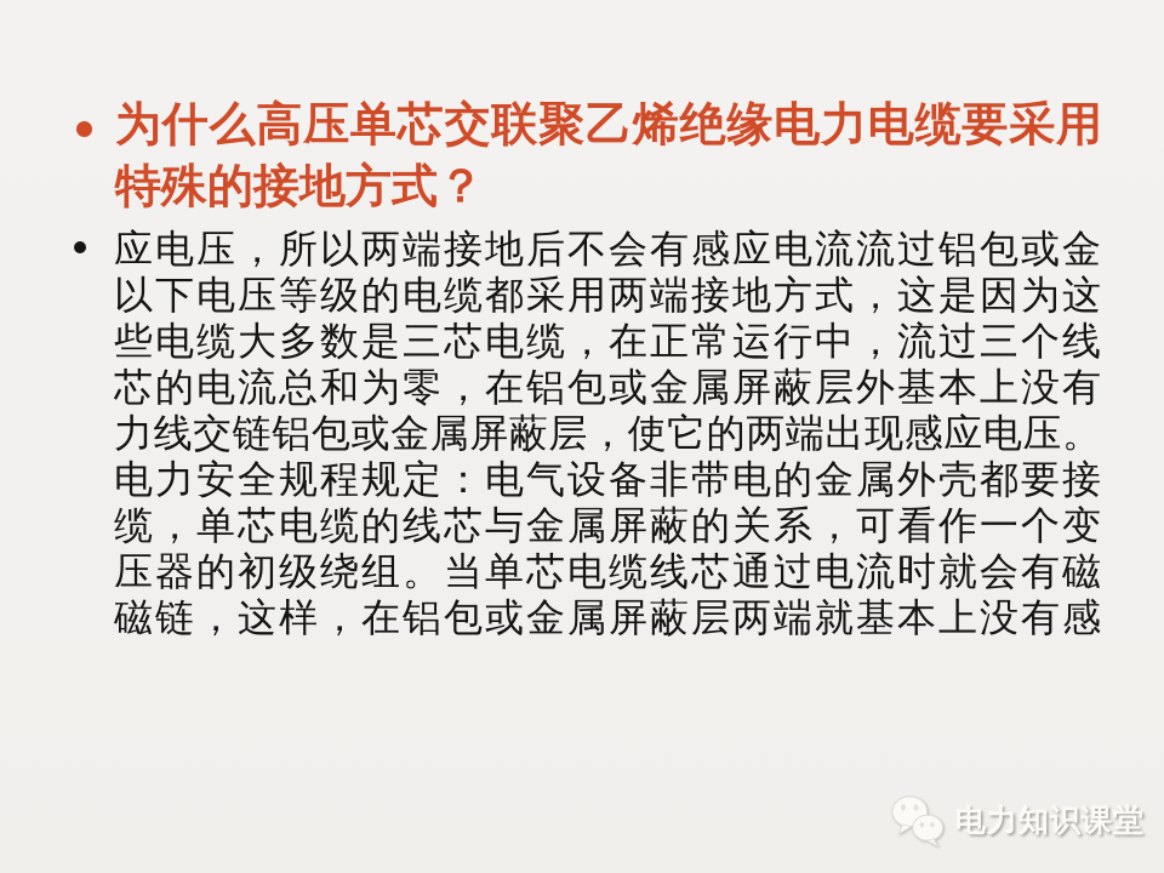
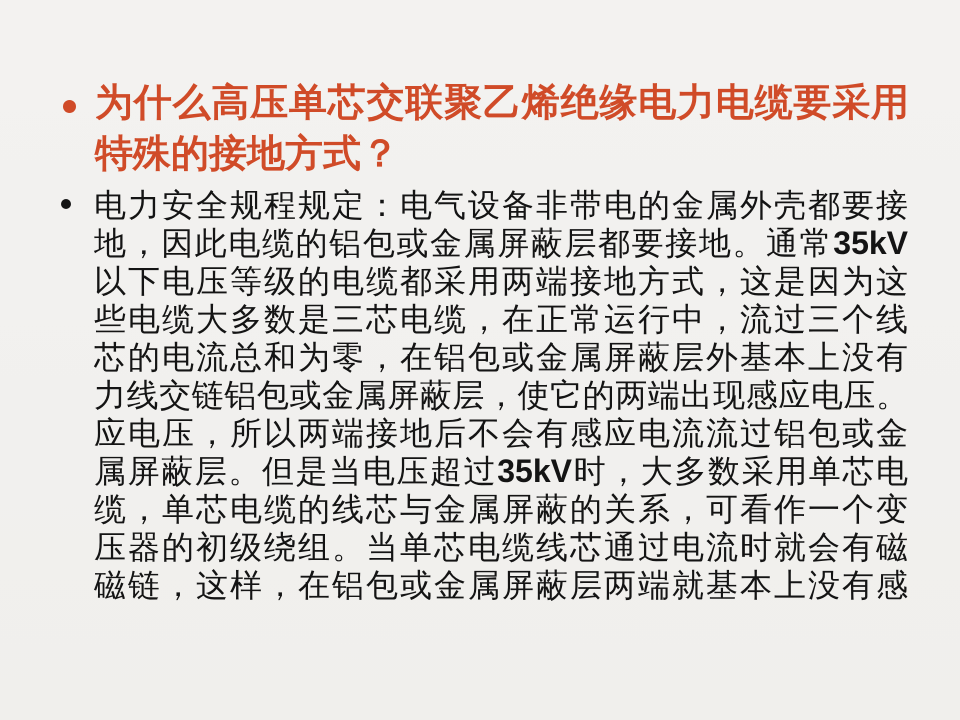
  为什么高压单芯交联聚乙烯绝缘电力电缆要采用
  特殊的接地方式？
- 应电压，所以两端接地后不会有感应电流流过铝包或金
+ 电力安全规程规定：电气设备非带电的金属外壳都要接
+ 地，因此电缆的铝包或金属屏蔽层都要接地。通常35kV
  以下电压等级的电缆都采用两端接地方式，这是因为这
  些电缆大多数是三芯电缆，在正常运行中，流过三个线
  芯的电流总和为零，在铝包或金属屏蔽层外基本上没有
  力线交链铝包或金属屏蔽层，使它的两端出现感应电压。
- 电力安全规程规定：电气设备非带电的金属外壳都要接
+ 应电压，所以两端接地后不会有感应电流流过铝包或金
+ 属屏蔽层。但是当电压超过35kV时，大多数采用单芯电
  缆，单芯电缆的线芯与金属屏蔽的关系，可看作一个变
  压器的初级绕组。当单芯电缆线芯通过电流时就会有磁
  磁链，这样，在铝包或金属屏蔽层两端就基本上没有感
- 电力知识课堂
